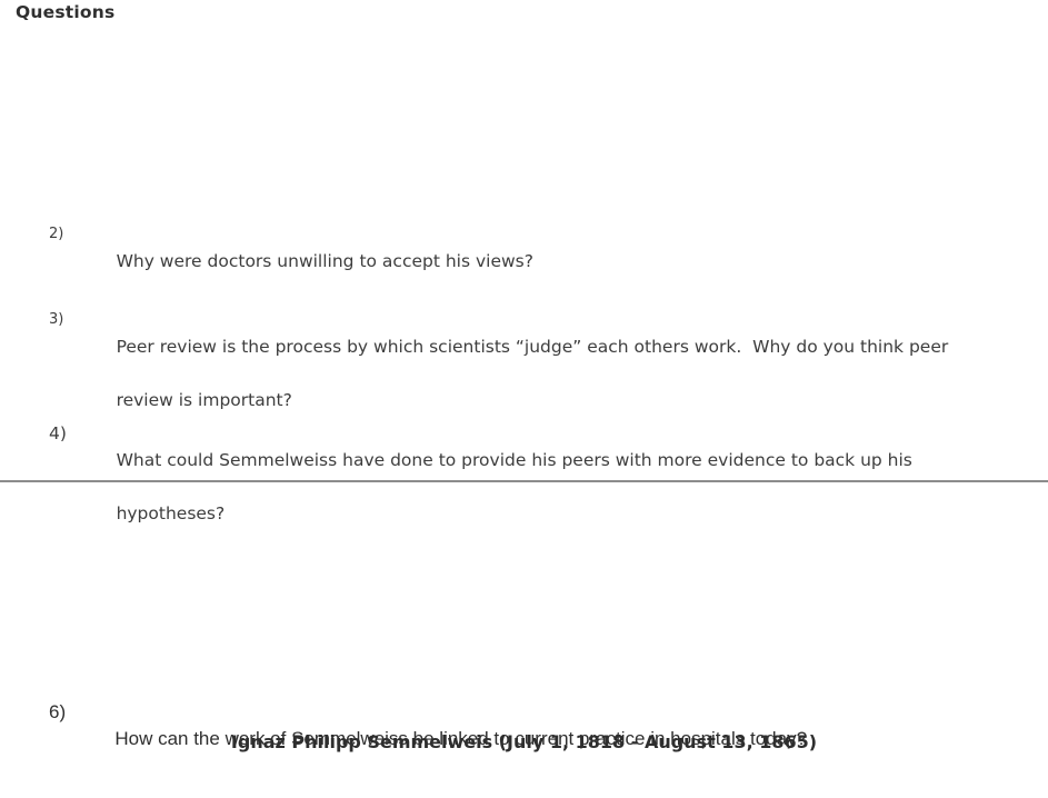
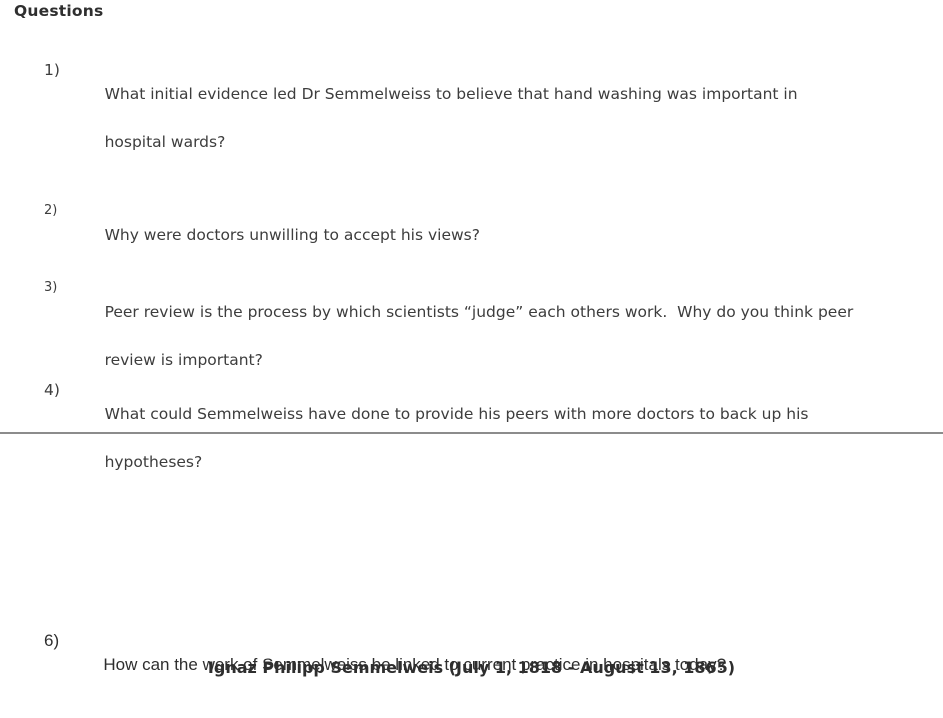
  Questions
+ 1)
+ What initial evidence led Dr Semmelweiss to believe that hand washing was important in
+ hospital wards?
  2)
  Why were doctors unwilling to accept his views?
  3)
  Peer review is the process by which scientists “judge” each others work. Why do you think peer
  review is important?
  4)
- What could Semmelweiss have done to provide his peers with more evidence to back up his
+ What could Semmelweiss have done to provide his peers with more doctors to back up his
  hypotheses?
  6)
  How can the work of Semmelweiss be linked to current practice in hospitals today?
  Ignaz Philipp Semmelweis (July 1, 1818 - August 13, 1865)
